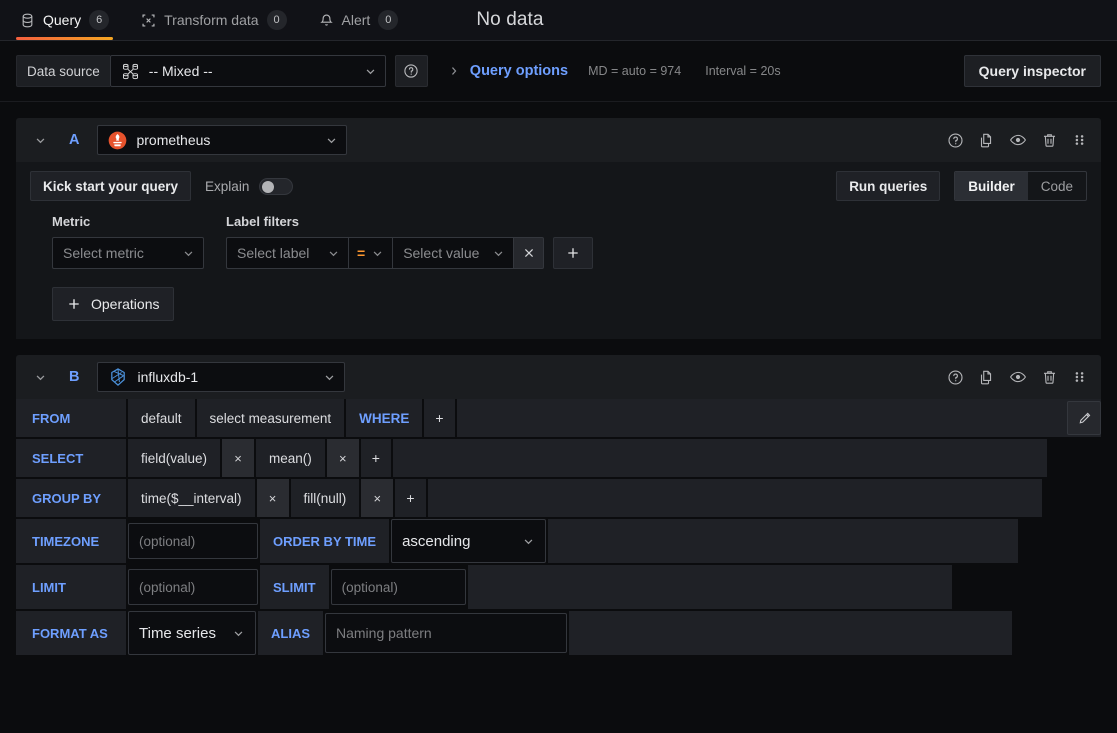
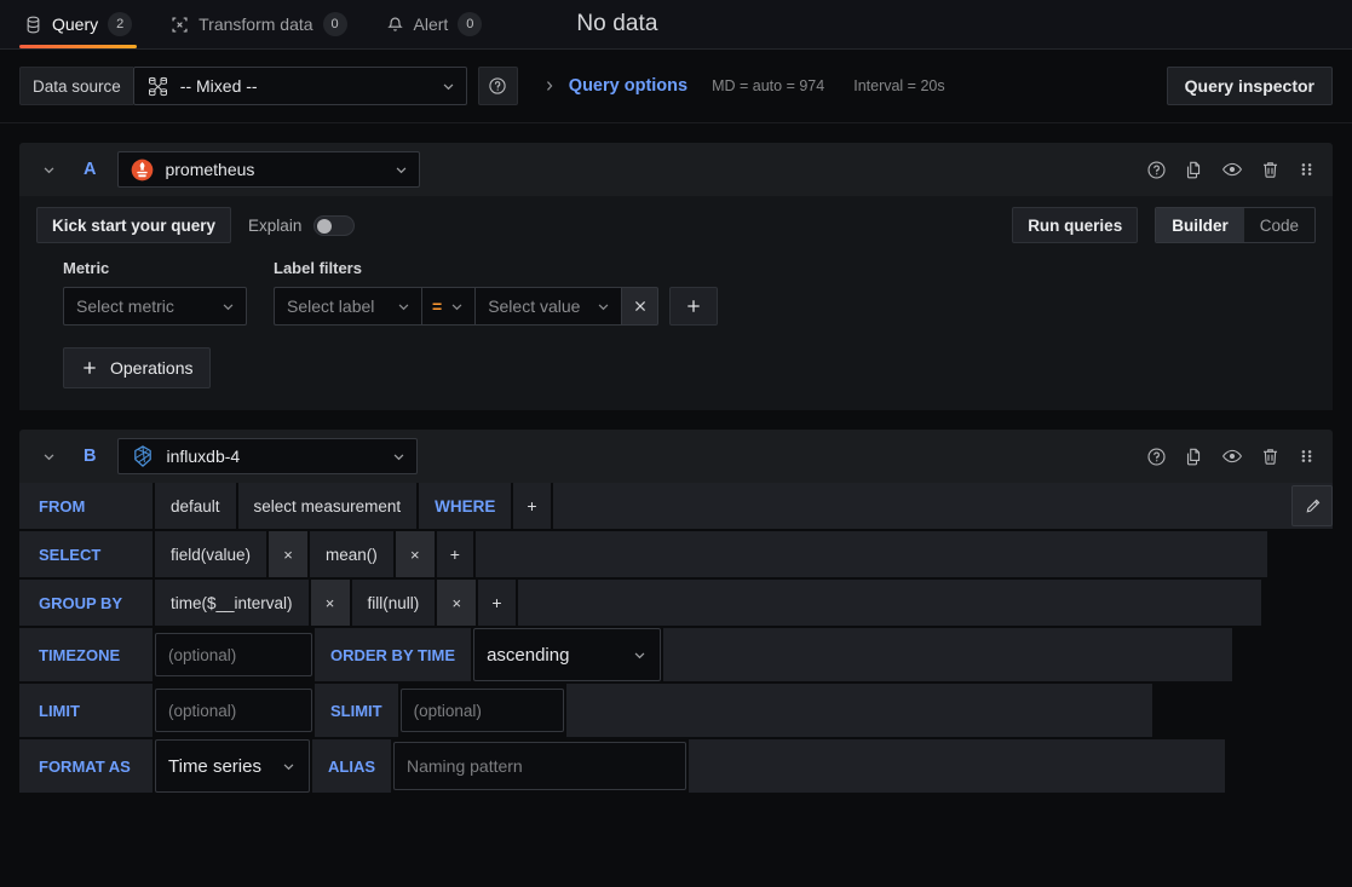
  Query
- 6
+ 2
  Transform data
  0
  Alert
  0
  No data
  Data source
  -- Mixed --
  Query options
  MD = auto = 974
  Interval = 20s
  Query inspector
  A
  prometheus
  Kick start your query
  Explain
  Run queries
  Builder
  Code
  Metric
  Select metric
  Label filters
  Select label
  =
  Select value
  Operations
  B
- influxdb-1
+ influxdb-4
  FROM
  default
  select measurement
  WHERE
  +
  SELECT
  field(value)
  ×
  mean()
  ×
  +
  GROUP BY
  time($__interval)
  ×
  fill(null)
  ×
  +
  TIMEZONE
  (optional)
  ORDER BY TIME
  ascending
  LIMIT
  (optional)
  SLIMIT
  (optional)
  FORMAT AS
  Time series
  ALIAS
  Naming pattern
